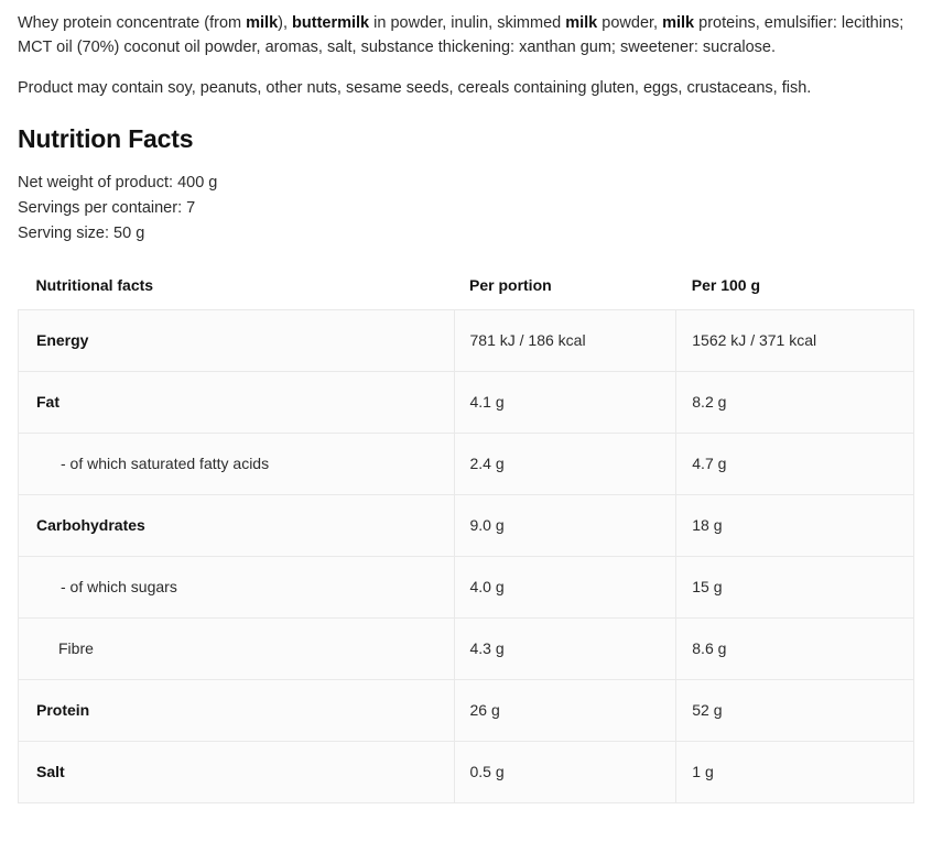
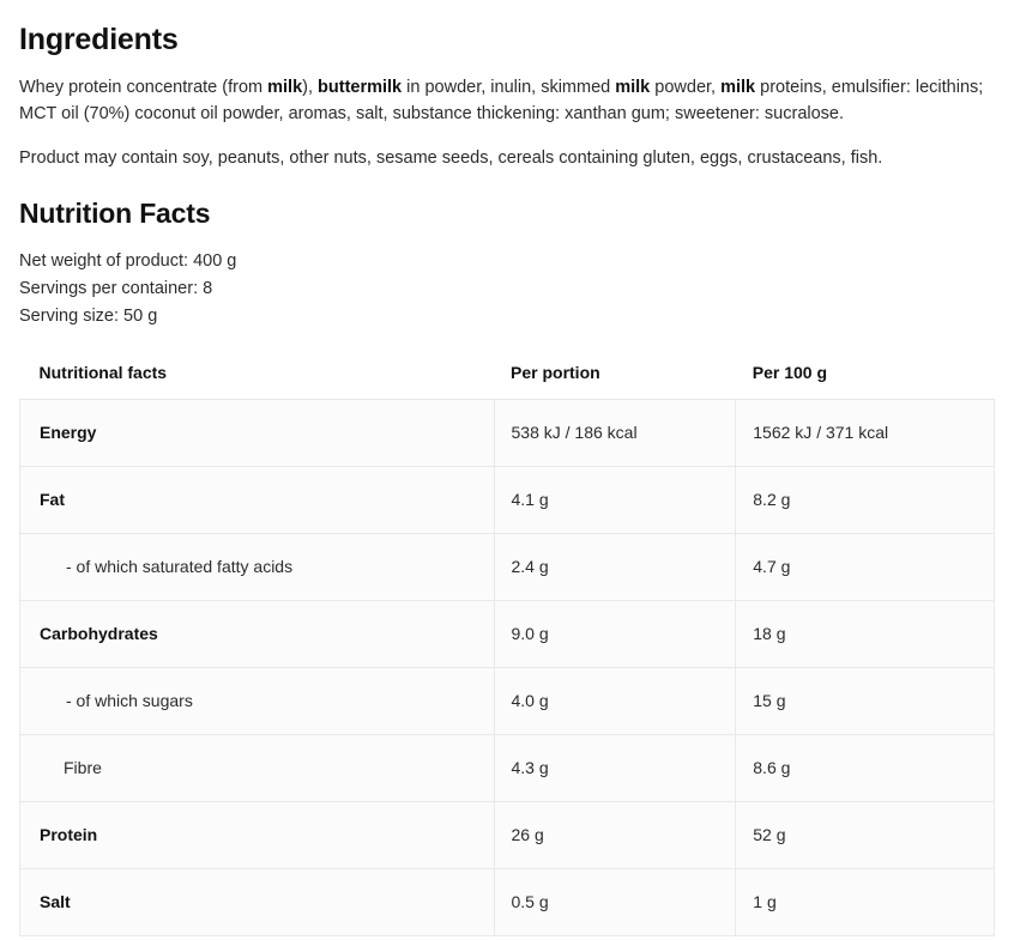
+ Ingredients
  Whey protein concentrate (from milk), buttermilk in powder, inulin, skimmed milk powder, milk proteins, emulsifier: lecithins; MCT oil (70%) coconut oil powder, aromas, salt, substance thickening: xanthan gum; sweetener: sucralose.
  Product may contain soy, peanuts, other nuts, sesame seeds, cereals containing gluten, eggs, crustaceans, fish.
  Nutrition Facts
  Net weight of product: 400 g
- Servings per container: 7
+ Servings per container: 8
  Serving size: 50 g
  Nutritional facts	Per portion	Per 100 g
- Energy	781 kJ / 186 kcal	1562 kJ / 371 kcal
+ Energy	538 kJ / 186 kcal	1562 kJ / 371 kcal
  Fat	4.1 g	8.2 g
  - of which saturated fatty acids	2.4 g	4.7 g
  Carbohydrates	9.0 g	18 g
  - of which sugars	4.0 g	15 g
  Fibre	4.3 g	8.6 g
  Protein	26 g	52 g
  Salt	0.5 g	1 g
